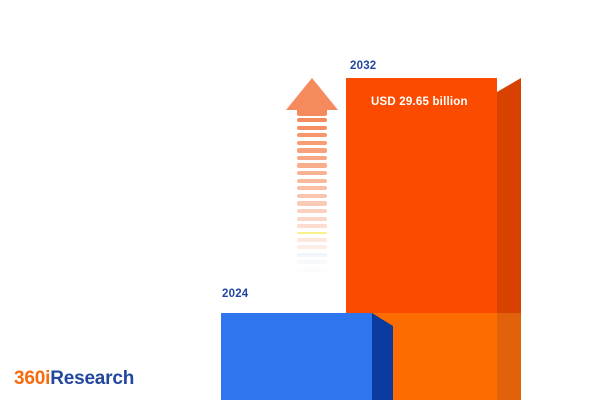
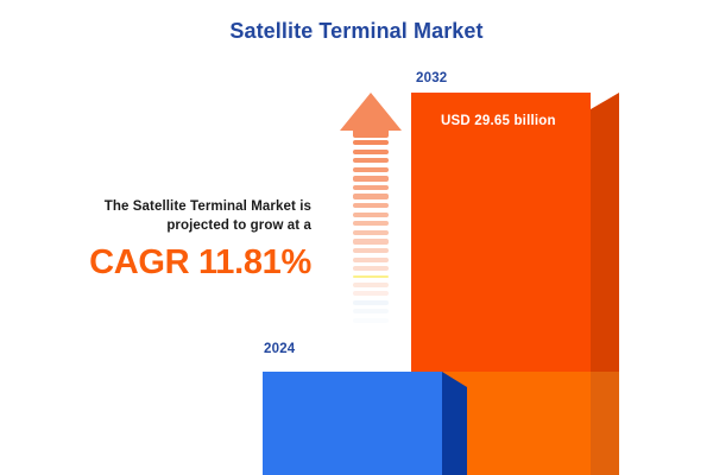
+ Satellite Terminal Market
+ The Satellite Terminal Market is
+ projected to grow at a
+ CAGR 11.81%
  2024
  2032
  USD 29.65 billion
- 360iResearch
